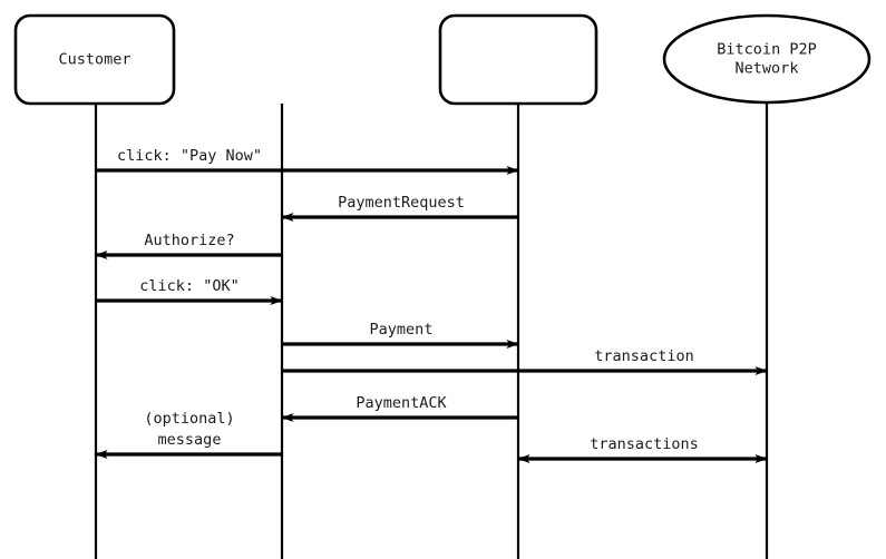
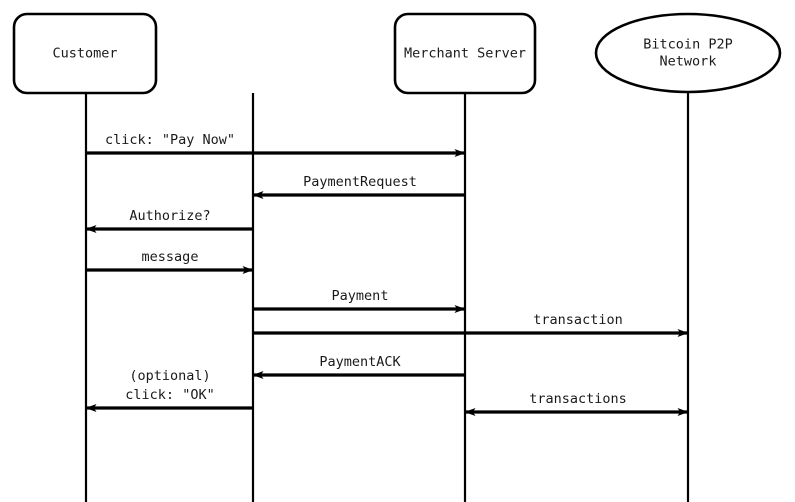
  Customer
+ Merchant Server
  Bitcoin P2P
  Network
  click: "Pay Now"
  PaymentRequest
  Authorize?
- click: "OK"
+ message
  Payment
  transaction
  PaymentACK
  (optional)
- message
+ click: "OK"
  transactions
